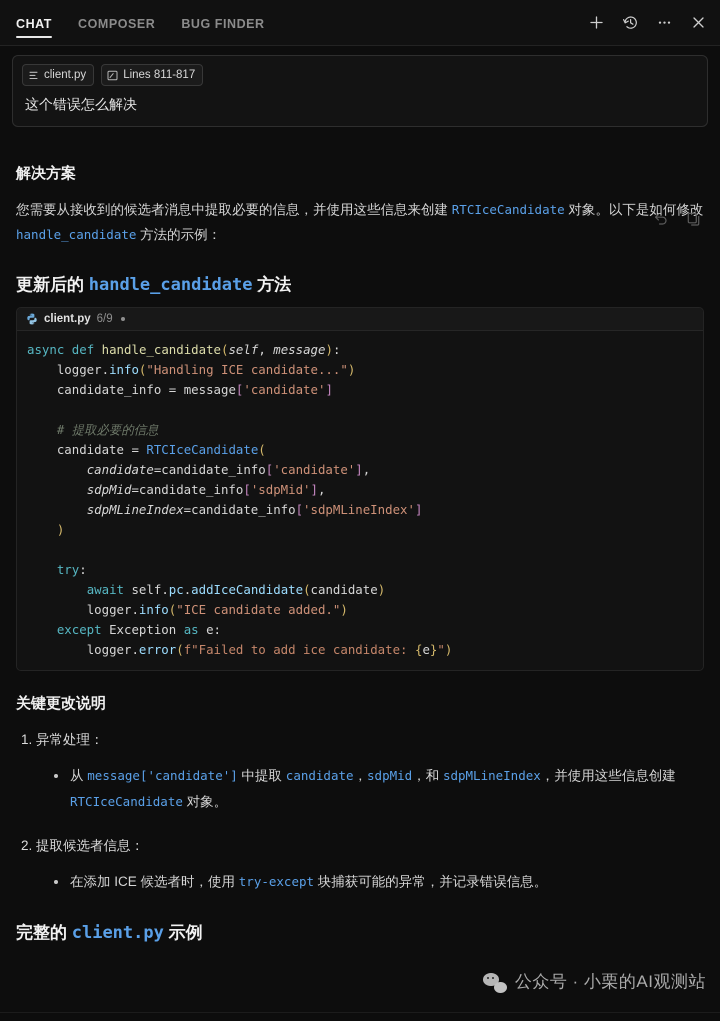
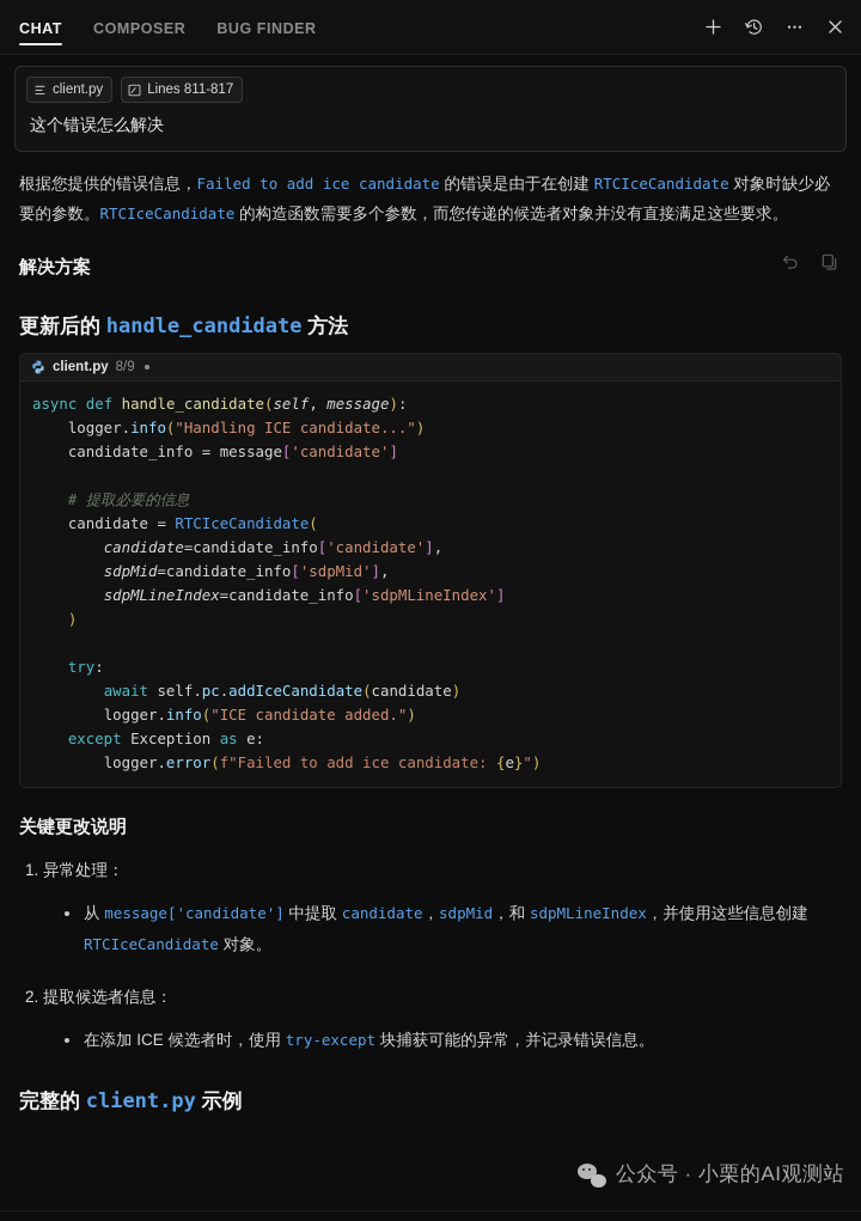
  CHAT
  COMPOSER
  BUG FINDER
  client.py
  Lines 811-817
  这个错误怎么解决
+ 根据您提供的错误信息，Failed to add ice candidate 的错误是由于在创建 RTCIceCandidate 对象时缺少必要的参数。RTCIceCandidate 的构造函数需要多个参数，而您传递的候选者对象并没有直接满足这些要求。
  解决方案
- 您需要从接收到的候选者消息中提取必要的信息，并使用这些信息来创建 RTCIceCandidate 对象。以下是如何修改 handle_candidate 方法的示例：
  更新后的 handle_candidate 方法
  client.py
- 6/9
+ 8/9
  async def handle_candidate(self, message): logger.info("Handling ICE candidate...") candidate_info = message['candidate'] # 提取必要的信息 candidate = RTCIceCandidate( candidate=candidate_info['candidate'], sdpMid=candidate_info['sdpMid'], sdpMLineIndex=candidate_info['sdpMLineIndex'] ) try: await self.pc.addIceCandidate(candidate) logger.info("ICE candidate added.") except Exception as e: logger.error(f"Failed to add ice candidate: {e}")
  关键更改说明
  异常处理：
  从 message['candidate'] 中提取 candidate，sdpMid，和 sdpMLineIndex，并使用这些信息创建 RTCIceCandidate 对象。
  提取候选者信息：
  在添加 ICE 候选者时，使用 try-except 块捕获可能的异常，并记录错误信息。
  完整的 client.py 示例
  公众号 · 小栗的AI观测站
